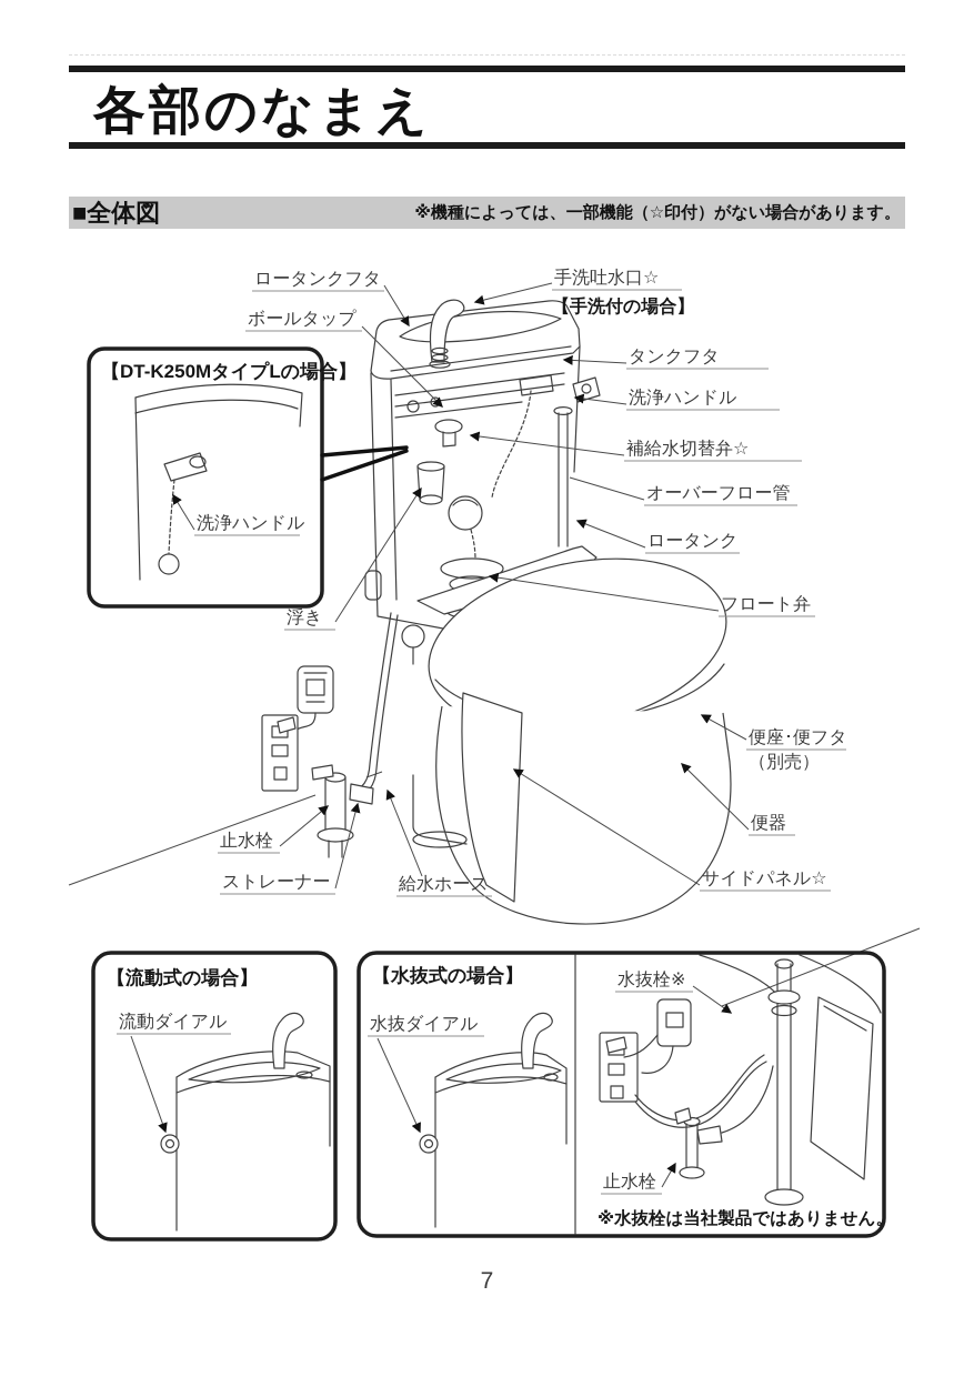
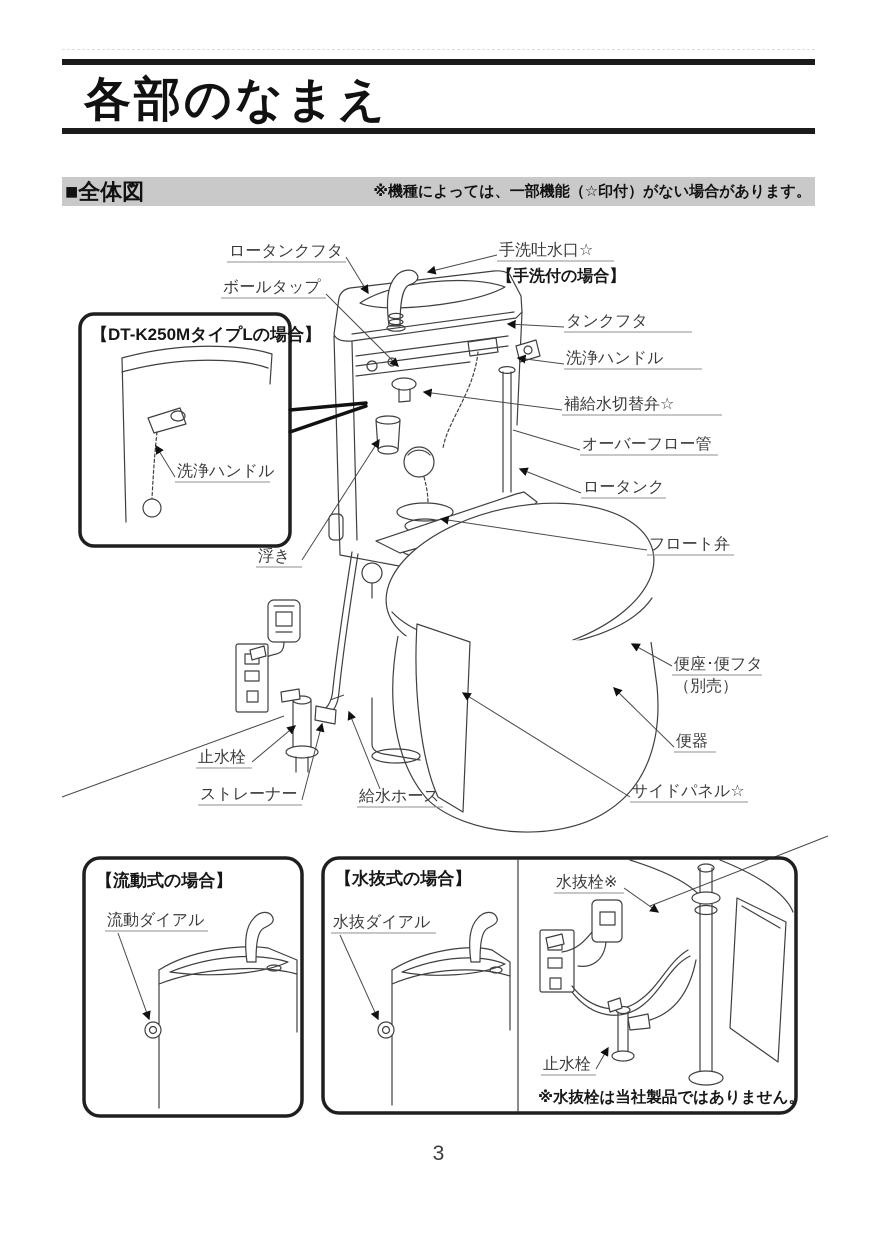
  各部のなまえ
  ■全体図
  ※機種によっては、一部機能（☆印付）がない場合があります。
  ロータンクフタ
  ボールタップ
  手洗吐水口☆
  【手洗付の場合】
  タンクフタ
  洗浄ハンドル
  補給水切替弁☆
  オーバーフロー管
  ロータンク
  フロート弁
  浮き
  便座･便フタ
  （別売）
  便器
  サイドパネル☆
  止水栓
  ストレーナー
  給水ホース
  【DT-K250MタイプLの場合】
  洗浄ハンドル
  【流動式の場合】
  流動ダイアル
  【水抜式の場合】
  水抜ダイアル
  水抜栓※
  止水栓
  ※水抜栓は当社製品ではありません。
- 7
+ 3
